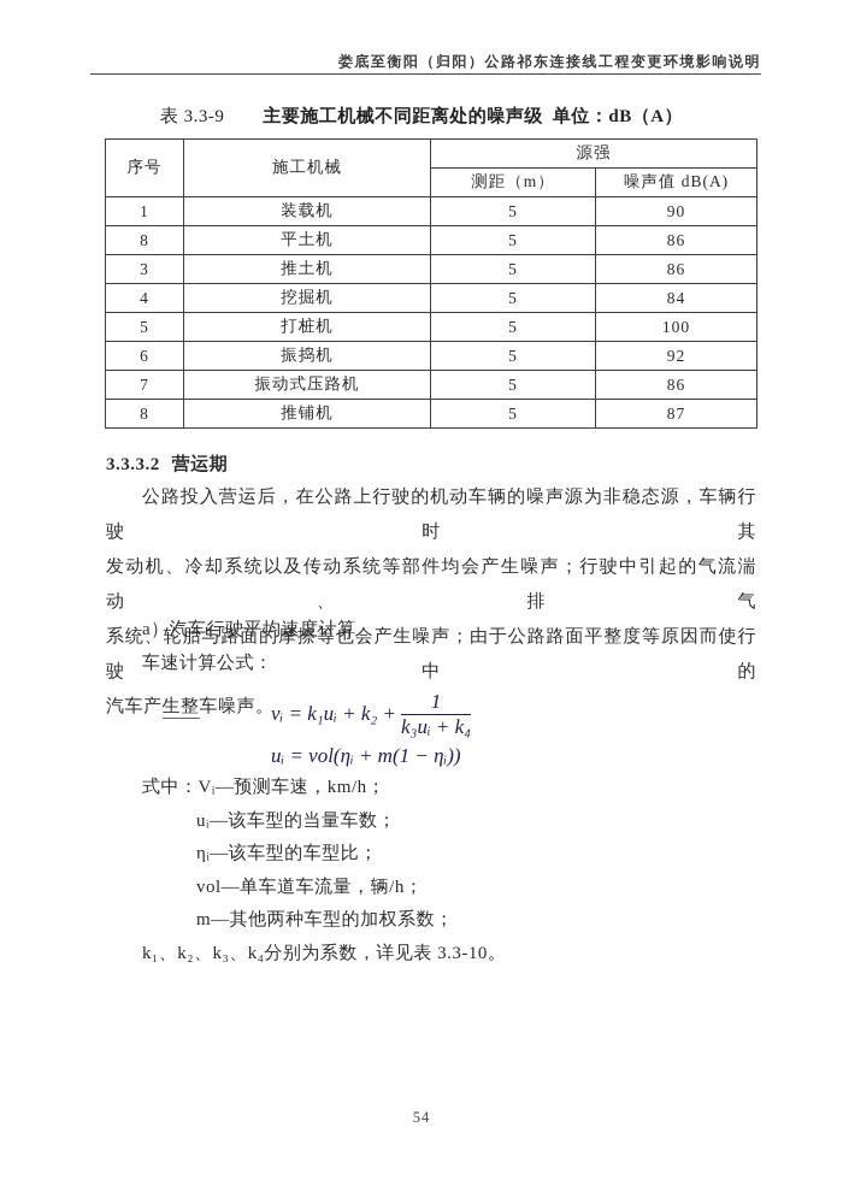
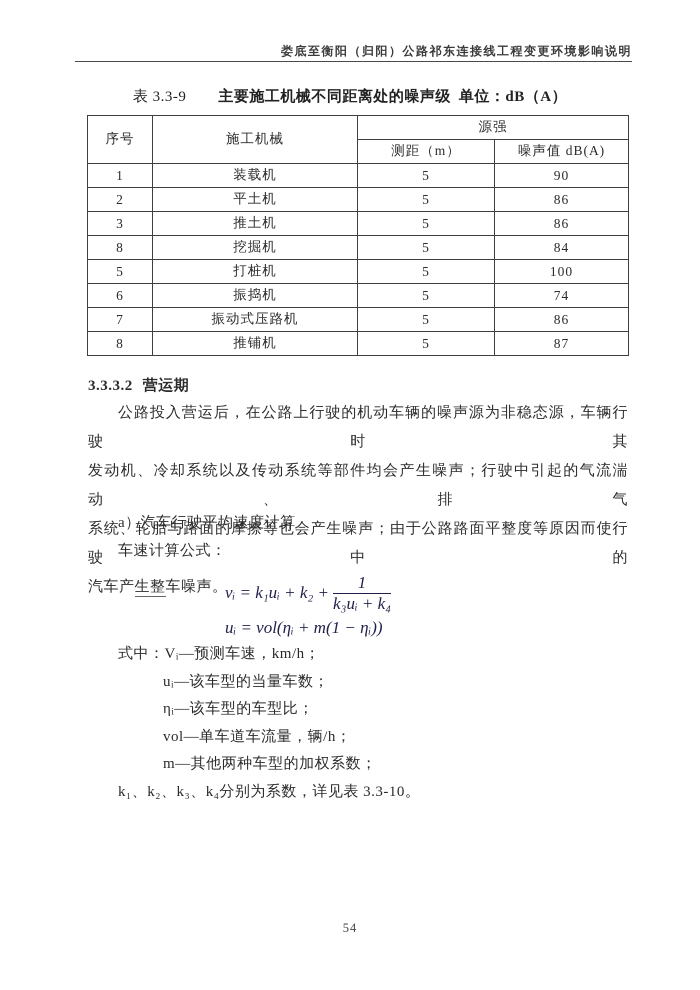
  娄底至衡阳（归阳）公路祁东连接线工程变更环境影响说明
  表 3.3-9 主要施工机械不同距离处的噪声级 单位：dB（A）
  序号	施工机械	源强
  测距（m）	噪声值 dB(A)
  1	装载机	5	90
- 8	平土机	5	86
+ 2	平土机	5	86
  3	推土机	5	86
- 4	挖掘机	5	84
+ 8	挖掘机	5	84
  5	打桩机	5	100
- 6	振捣机	5	92
+ 6	振捣机	5	74
  7	振动式压路机	5	86
  8	推铺机	5	87
  3.3.3.2 营运期
  公路投入营运后，在公路上行驶的机动车辆的噪声源为非稳态源，车辆行驶时其
  发动机、冷却系统以及传动系统等部件均会产生噪声；行驶中引起的气流湍动、排气
  系统、轮胎与路面的摩擦等也会产生噪声；由于公路路面平整度等原因而使行驶中的
  汽车产生整车噪声。
  a）汽车行驶平均速度计算
  车速计算公式：
  vᵢ = k₁uᵢ + k₂ +
  1
  k₃uᵢ + k₄
  uᵢ = vol(ηᵢ + m(1 − ηᵢ))
  式中：Vᵢ—预测车速，km/h；
  uᵢ—该车型的当量车数；
  ηᵢ—该车型的车型比；
  vol—单车道车流量，辆/h；
  m—其他两种车型的加权系数；
  k₁、k₂、k₃、k₄分别为系数，详见表 3.3-10。
  54
